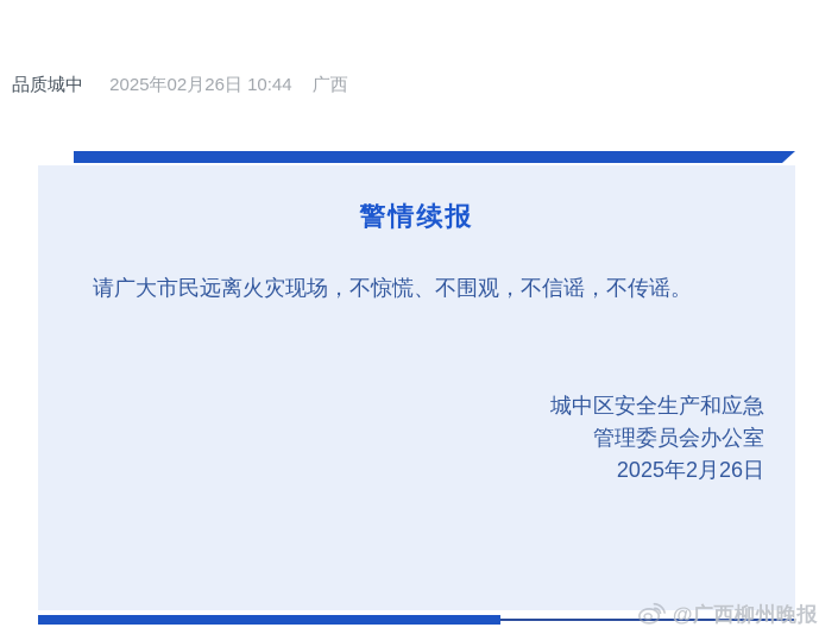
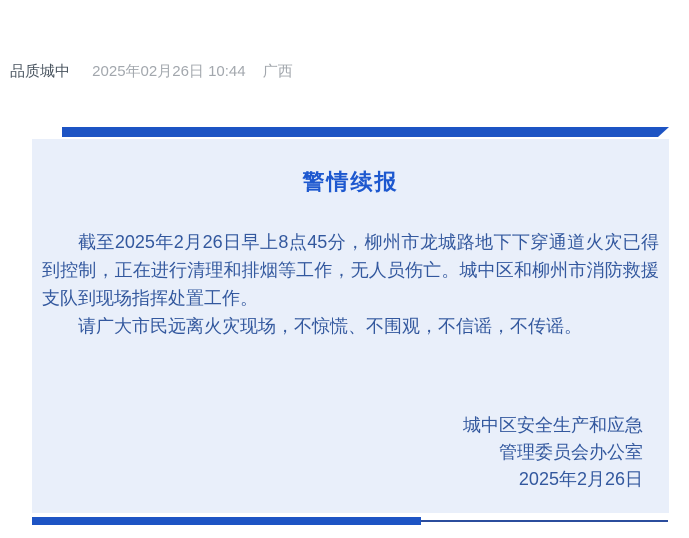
  品质城中 2025年02月26日 10:44 广西
  警情续报
+ 截至2025年2月26日早上8点45分，柳州市龙城路地下下穿通道火灾已得到控制，正在进行清理和排烟等工作，无人员伤亡。城中区和柳州市消防救援支队到现场指挥处置工作。
  请广大市民远离火灾现场，不惊慌、不围观，不信谣，不传谣。
  城中区安全生产和应急
  管理委员会办公室
  2025年2月26日
- @广西柳州晚报
